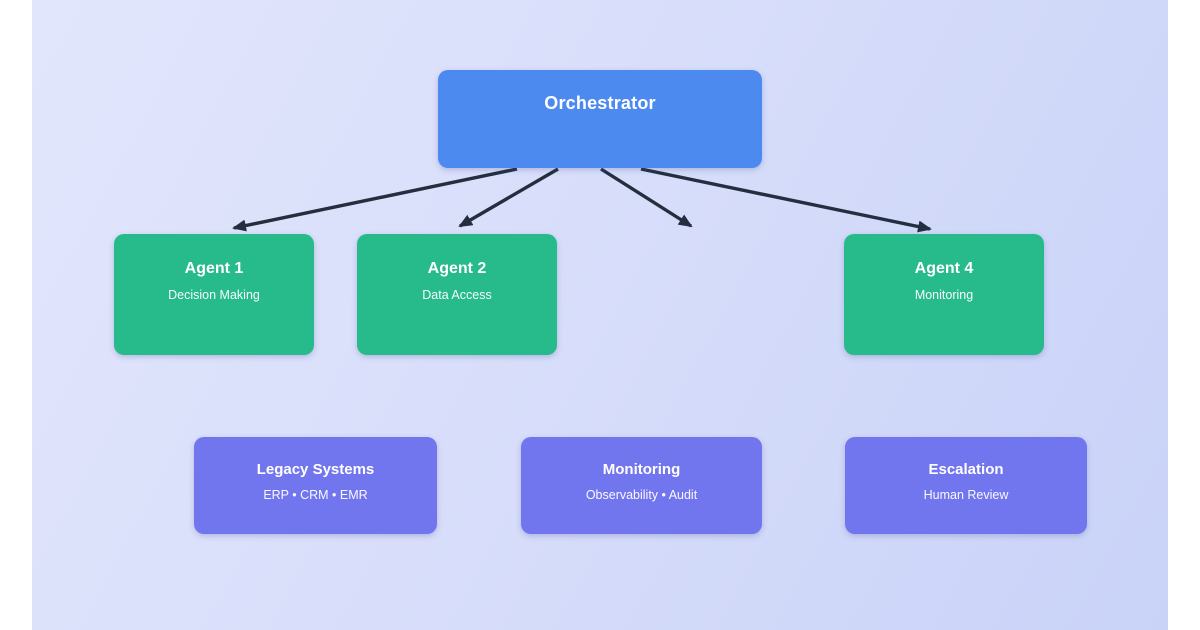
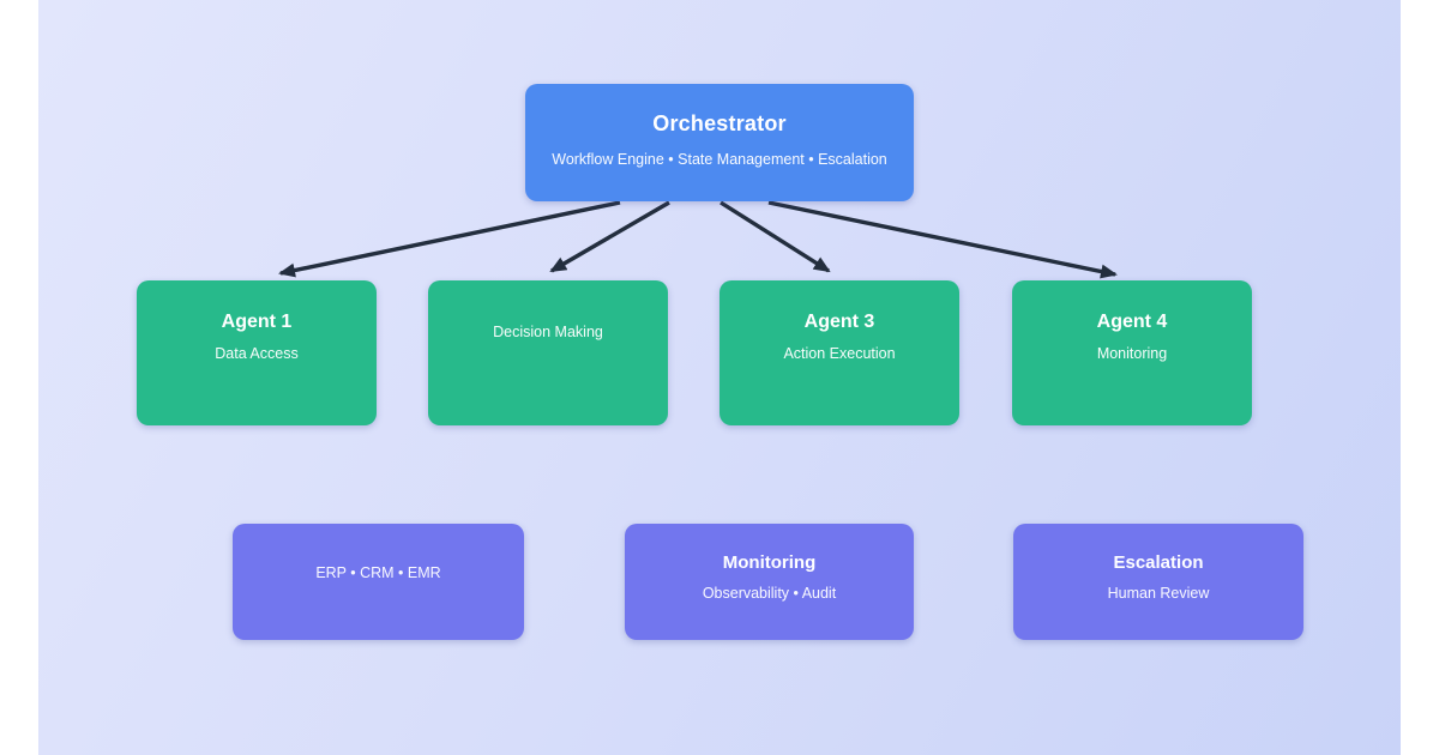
  Orchestrator
+ Workflow Engine • State Management • Escalation
  Agent 1
- Decision Making
+ Data Access
- Agent 2
- Data Access
+ Decision Making
+ Agent 3
+ Action Execution
  Agent 4
  Monitoring
- Legacy Systems
  ERP • CRM • EMR
  Monitoring
  Observability • Audit
  Escalation
  Human Review
